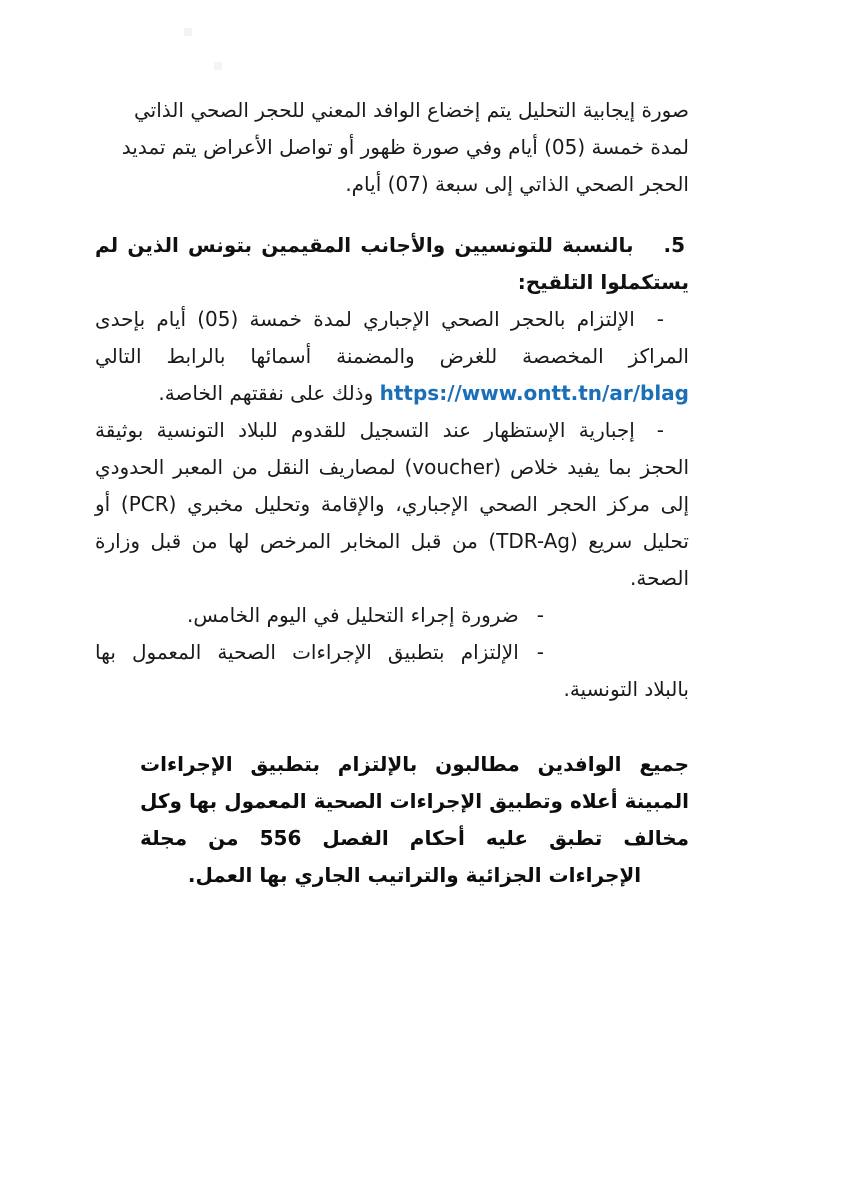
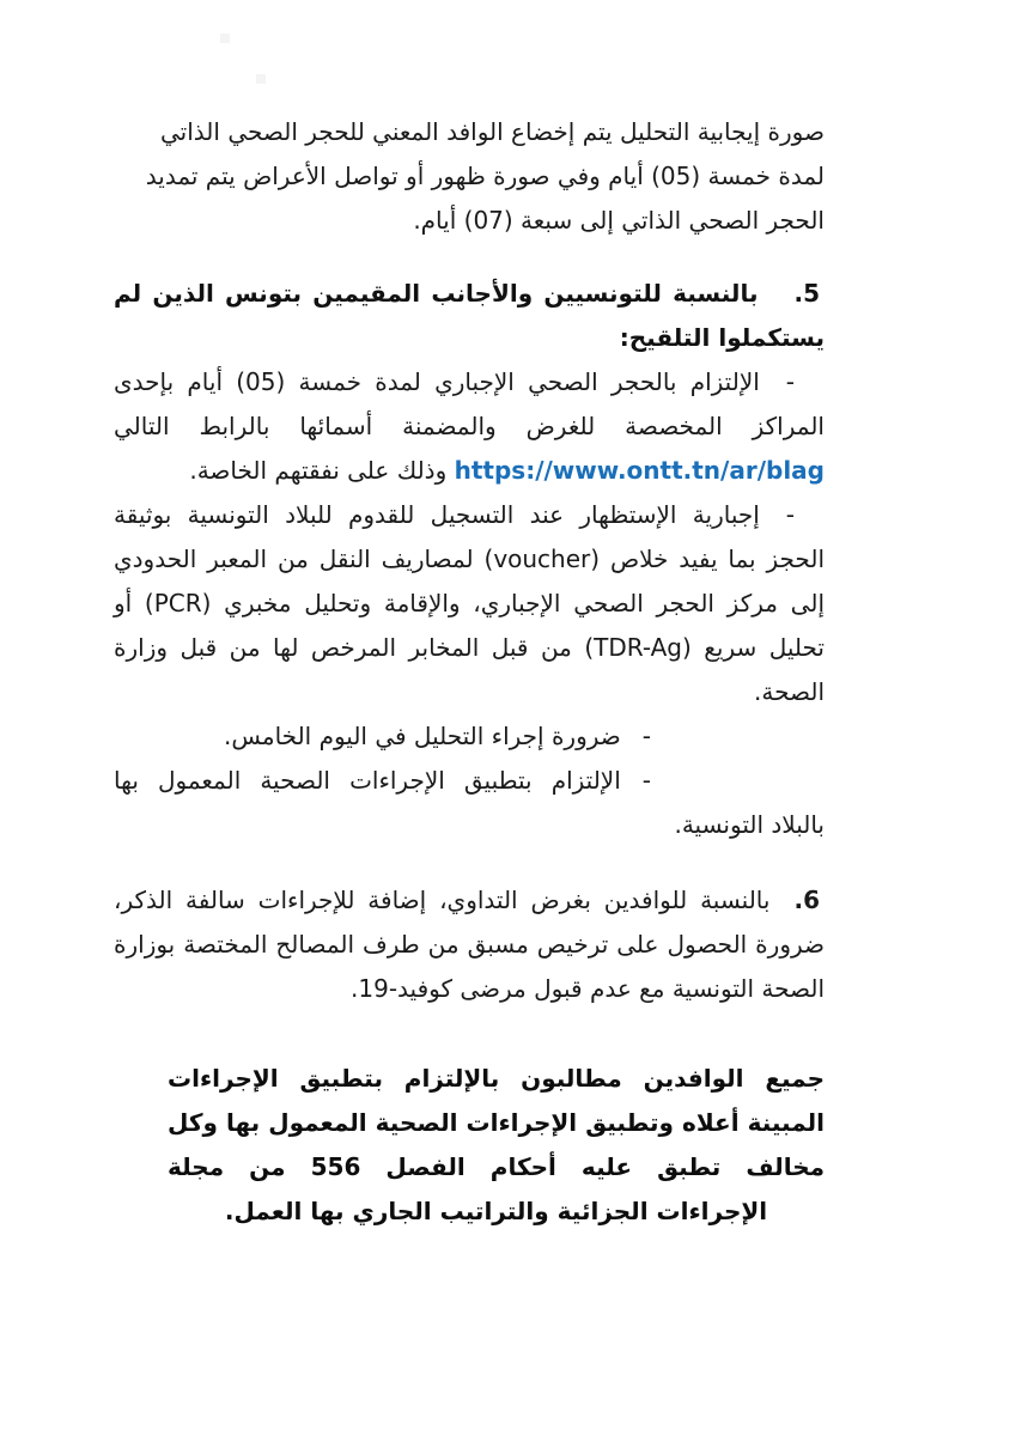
  صورة إيجابية التحليل يتم إخضاع الوافد المعني للحجر الصحي الذاتي لمدة خمسة (05) أيام وفي صورة ظهور أو تواصل الأعراض يتم تمديد الحجر الصحي الذاتي إلى سبعة (07) أيام.
  5.بالنسبة للتونسيين والأجانب المقيمين بتونس الذين لم يستكملوا التلقيح:
  -الإلتزام بالحجر الصحي الإجباري لمدة خمسة (05) أيام بإحدى المراكز المخصصة للغرض والمضمنة أسمائها بالرابط التالي https://www.ontt.tn/ar/blag وذلك على نفقتهم الخاصة.
  -إجبارية الإستظهار عند التسجيل للقدوم للبلاد التونسية بوثيقة الحجز بما يفيد خلاص (voucher) لمصاريف النقل من المعبر الحدودي إلى مركز الحجر الصحي الإجباري، والإقامة وتحليل مخبري (PCR) أو تحليل سريع (TDR-Ag) من قبل المخابر المرخص لها من قبل وزارة الصحة.
  -ضرورة إجراء التحليل في اليوم الخامس.
  -الإلتزام بتطبيق الإجراءات الصحية المعمول بها بالبلاد التونسية.
+ 6.بالنسبة للوافدين بغرض التداوي، إضافة للإجراءات سالفة الذكر، ضرورة الحصول على ترخيص مسبق من طرف المصالح المختصة بوزارة الصحة التونسية مع عدم قبول مرضى كوفيد-19.
  جميع الوافدين مطالبون بالإلتزام بتطبيق الإجراءات المبينة أعلاه وتطبيق الإجراءات الصحية المعمول بها وكل مخالف تطبق عليه أحكام الفصل 556 من مجلة الإجراءات الجزائية والتراتيب الجاري بها العمل.
